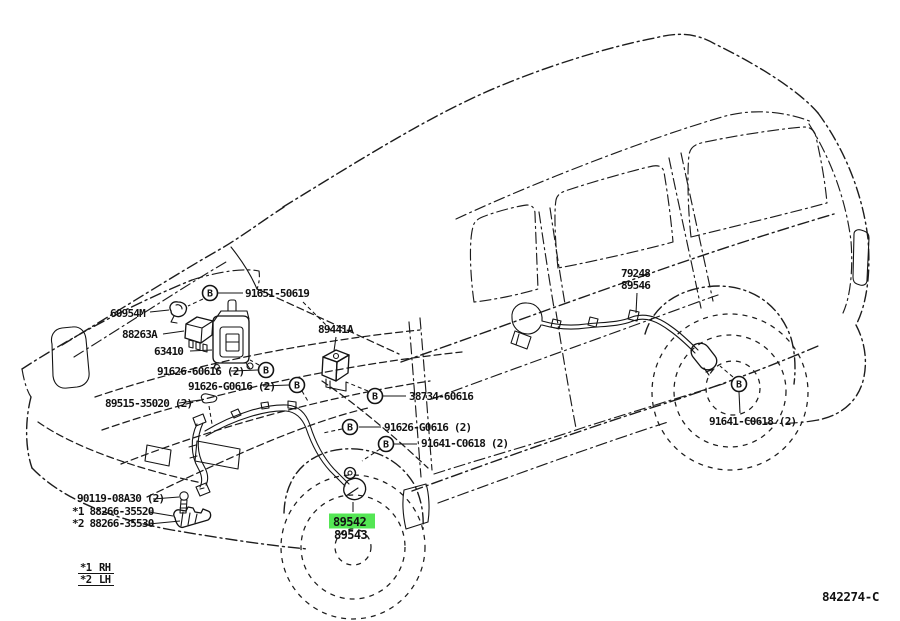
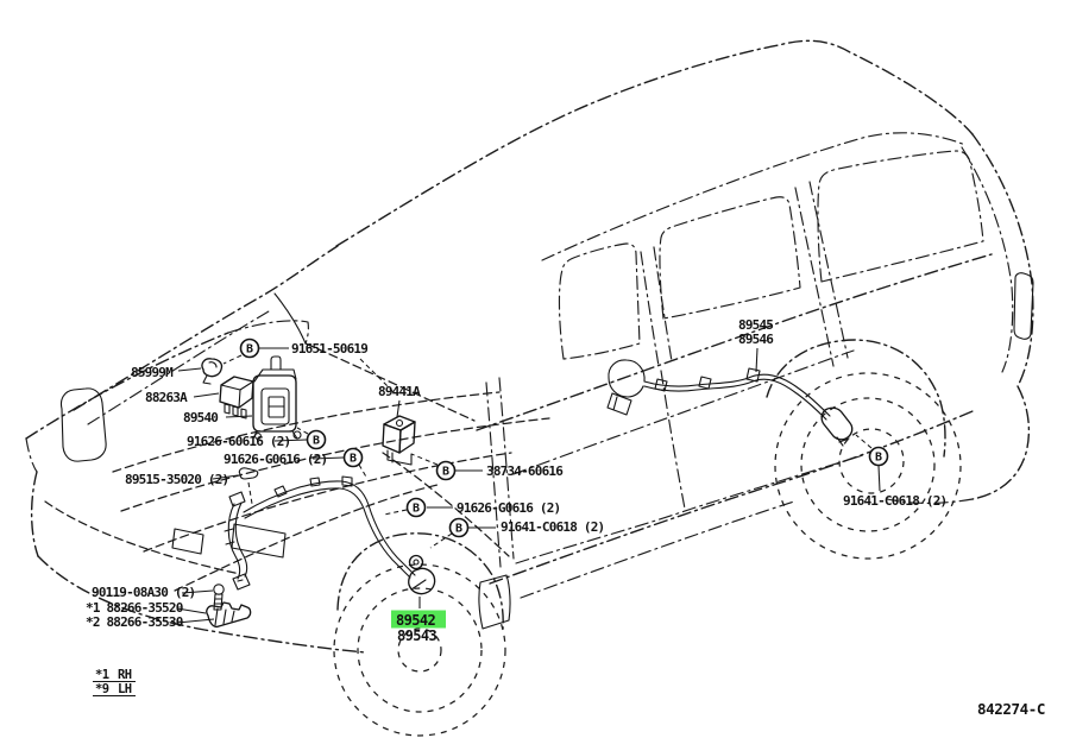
  B
  B
  B
  B
  B
  B
  B
  91651-50619
- 60954M
+ 85999M
  88263A
- 63410
+ 89540
  91626-60616 (2)
  91626-G0616 (2)
  89515-35020 (2)
  89441A
  38734-60616
  91626-G0616 (2)
  91641-C0618 (2)
- 79248
+ 89545
  89546
  91641-C0618 (2)
  90119-08A30 (2)
  *1 88266-35520
  *2 88266-35530
  89542
  89543
  *1 RH
- *2 LH
+ *9 LH
  842274-C
